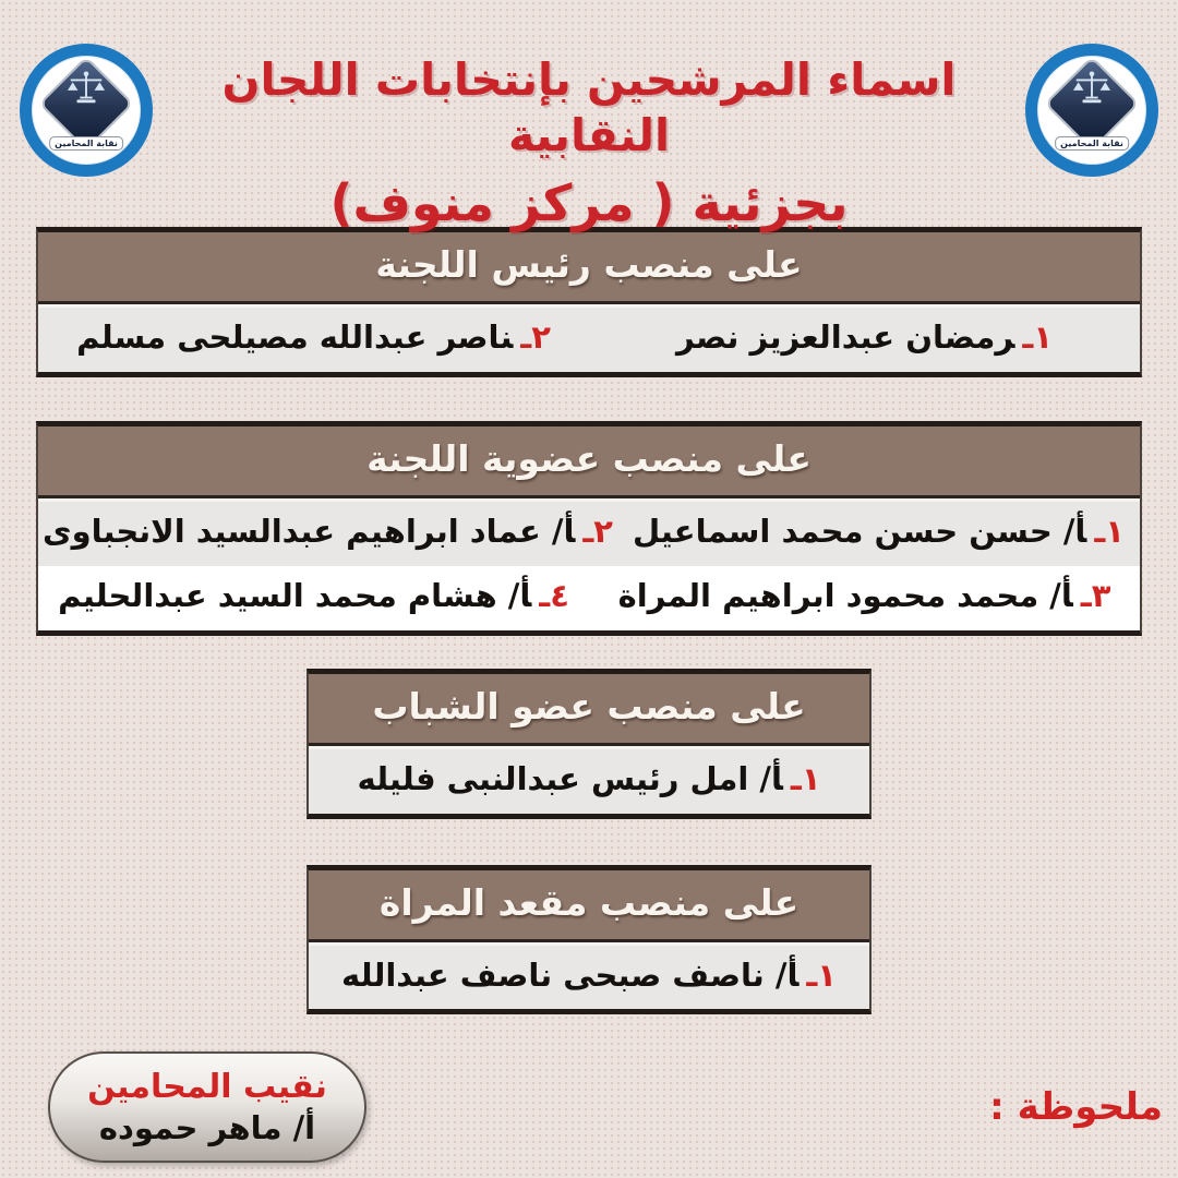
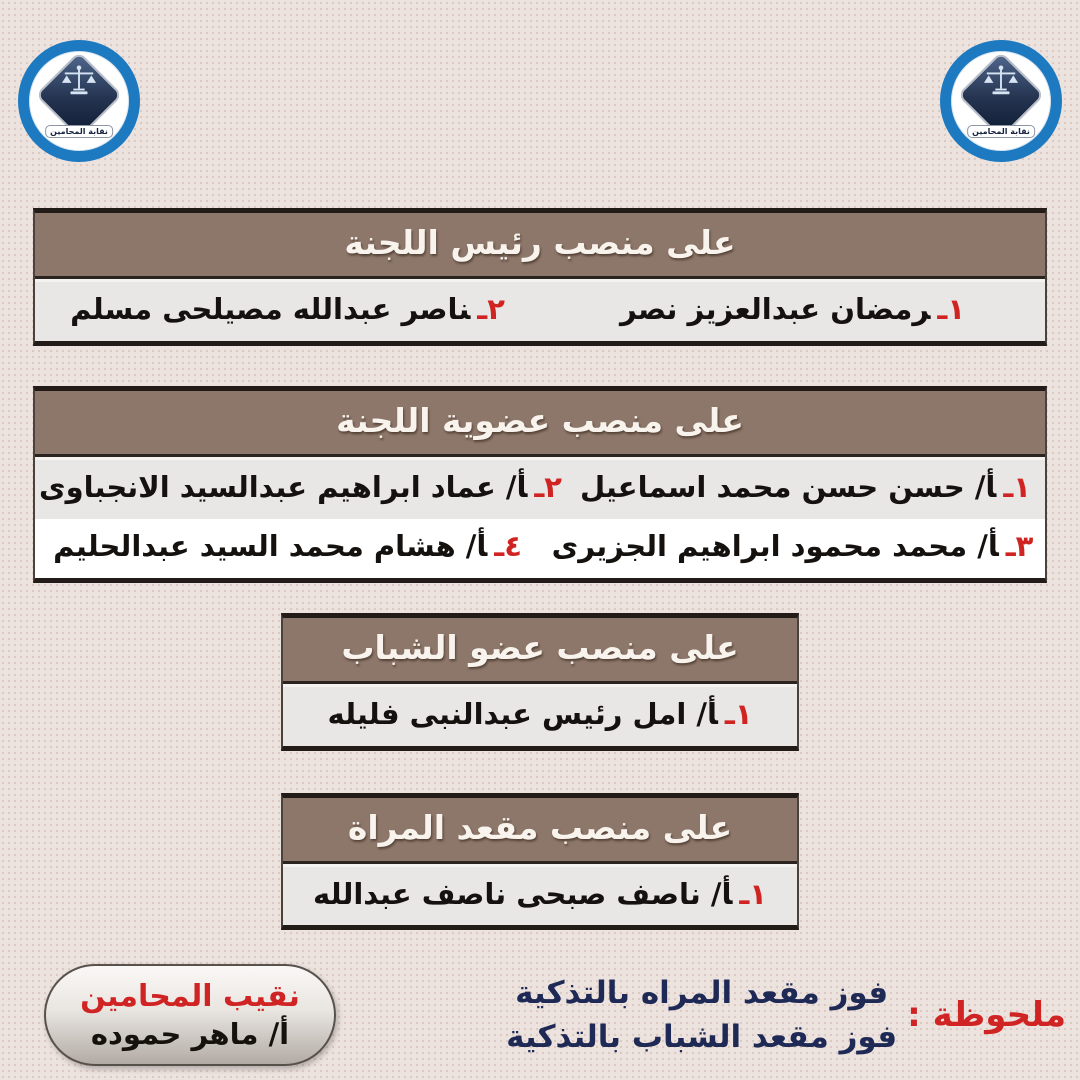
  نقابة المحامين
- اسماء المرشحين بإنتخابات اللجان النقابية
- بجزئية ( مركز منوف)
  نقابة المحامين
  على منصب رئيس اللجنة
  ١ـرمضان عبدالعزيز نصر
  ٢ـناصر عبدالله مصيلحى مسلم
  على منصب عضوية اللجنة
  ١ـأ/ حسن حسن محمد اسماعيل
  ٢ـأ/ عماد ابراهيم عبدالسيد الانجباوى
- ٣ـأ/ محمد محمود ابراهيم المراة
+ ٣ـأ/ محمد محمود ابراهيم الجزيرى
  ٤ـأ/ هشام محمد السيد عبدالحليم
  على منصب عضو الشباب
  ١ـأ/ امل رئيس عبدالنبى فليله
  على منصب مقعد المراة
  ١ـأ/ ناصف صبحى ناصف عبدالله
  ملحوظة :
+ فوز مقعد المراه بالتذكية
+ فوز مقعد الشباب بالتذكية
  نقيب المحامين
  أ/ ماهر حموده
